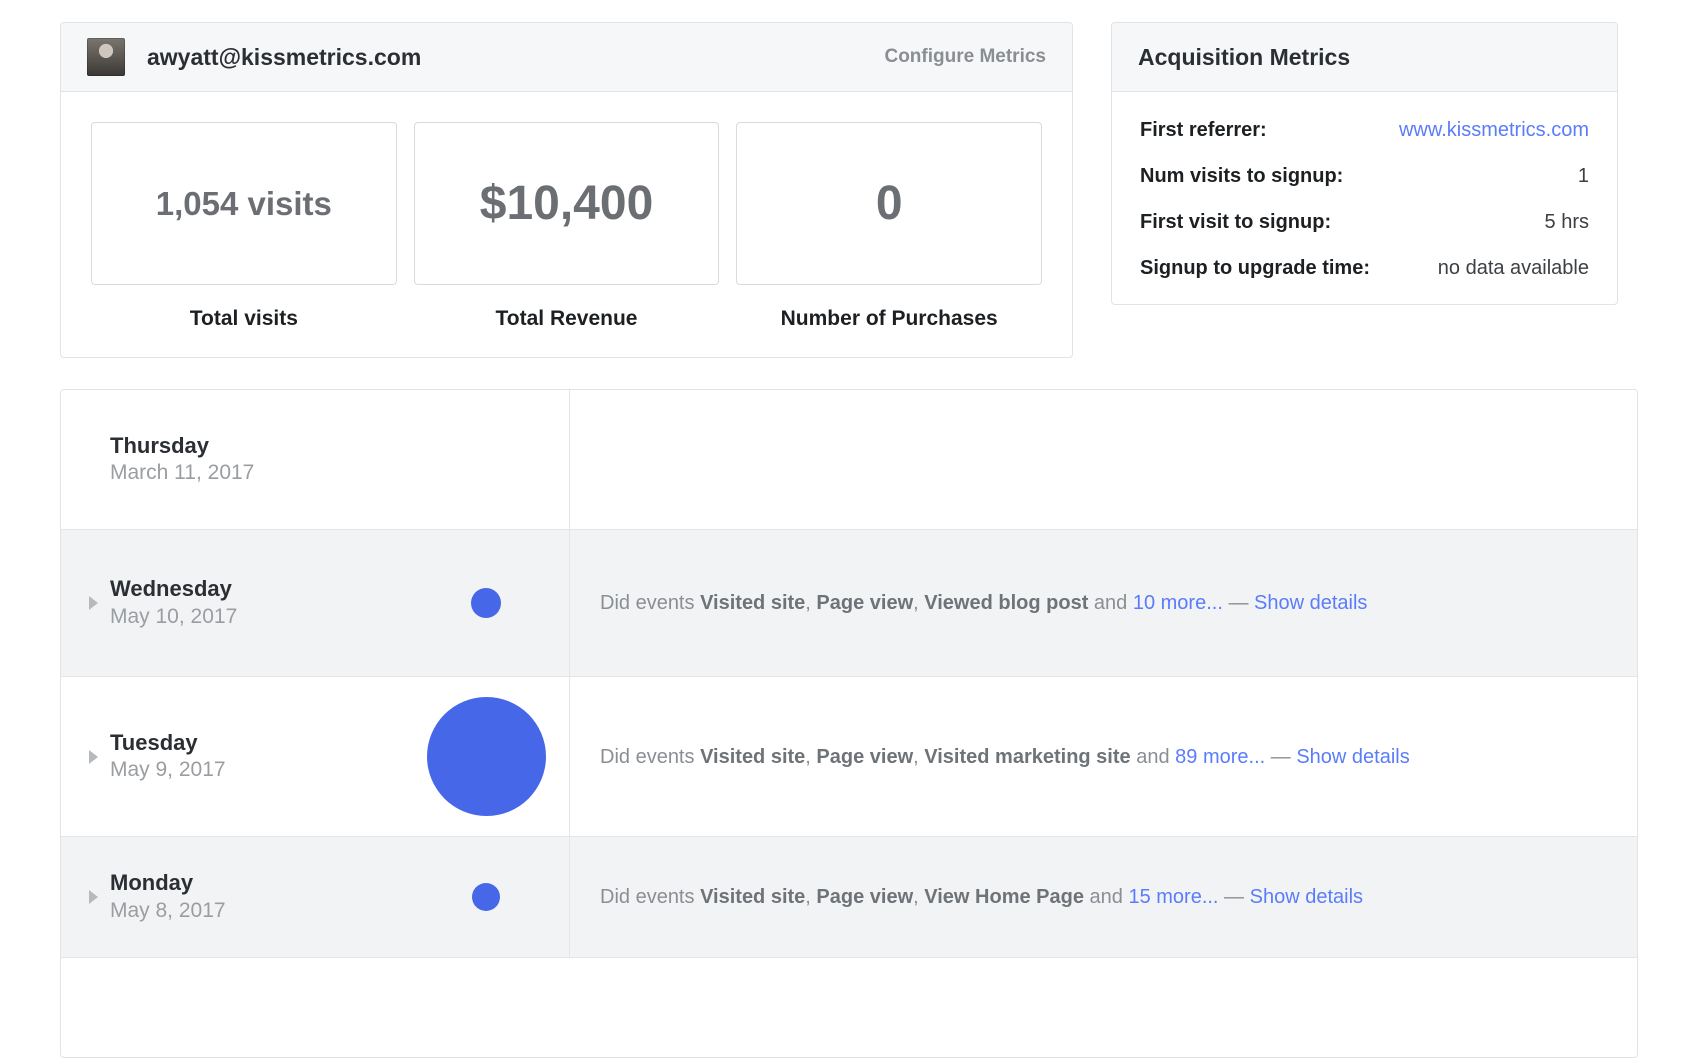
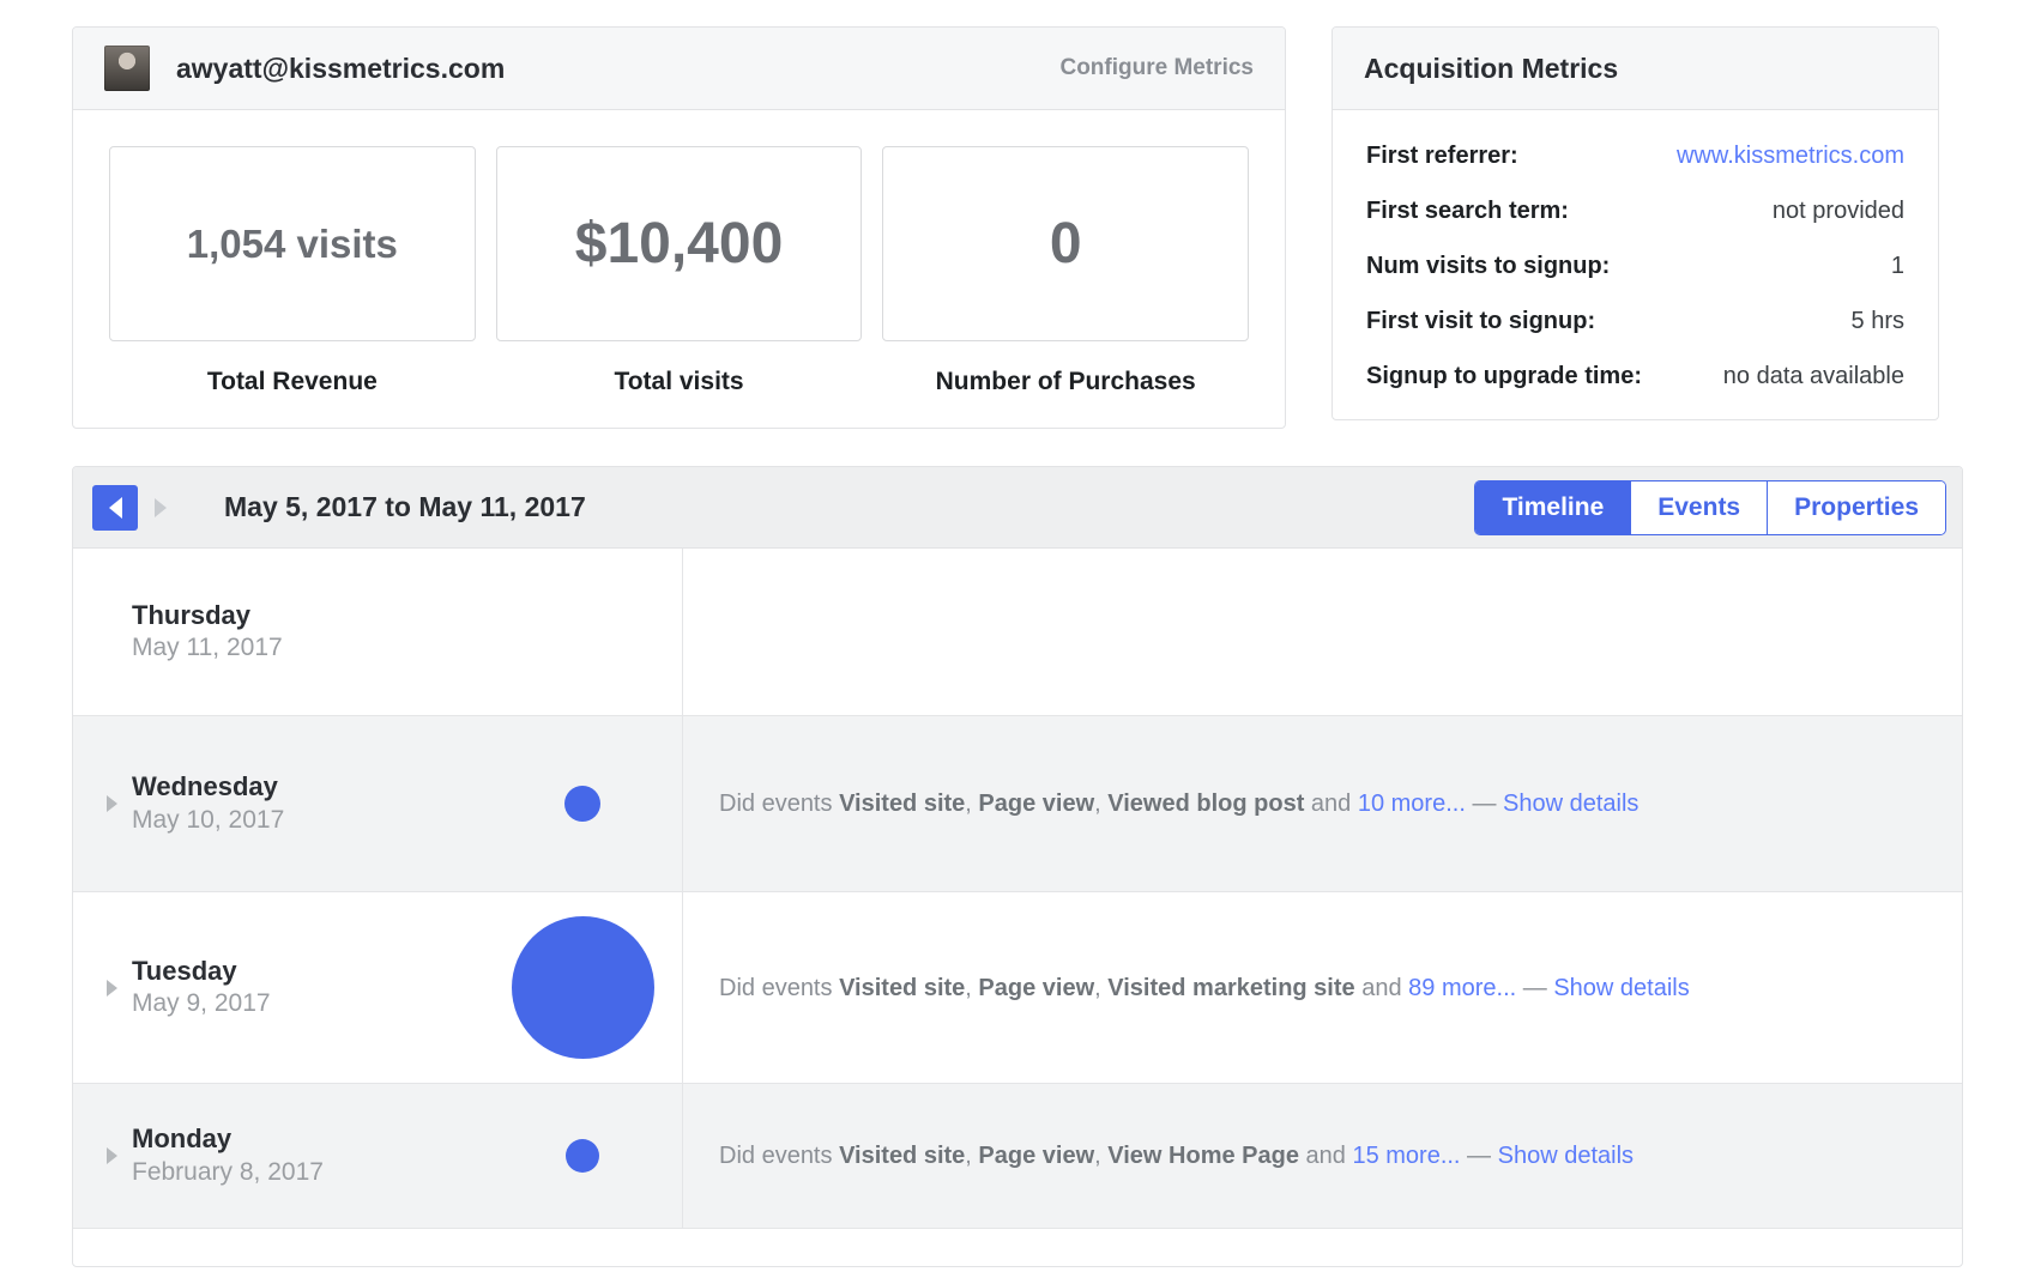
  awyatt@kissmetrics.com
  Configure Metrics
  1,054 visits
- Total visits
+ Total Revenue
  $10,400
- Total Revenue
+ Total visits
  0
  Number of Purchases
  Acquisition Metrics
  First referrer:
  www.kissmetrics.com
+ First search term:
+ not provided
  Num visits to signup:
  1
  First visit to signup:
  5 hrs
  Signup to upgrade time:
  no data available
+ May 5, 2017 to May 11, 2017
+ Timeline
+ Events
+ Properties
  Thursday
- March 11, 2017
+ May 11, 2017
  Wednesday
  May 10, 2017
  Did events Visited site, Page view, Viewed blog post and 10 more... — Show details
  Tuesday
  May 9, 2017
  Did events Visited site, Page view, Visited marketing site and 89 more... — Show details
  Monday
- May 8, 2017
+ February 8, 2017
  Did events Visited site, Page view, View Home Page and 15 more... — Show details
